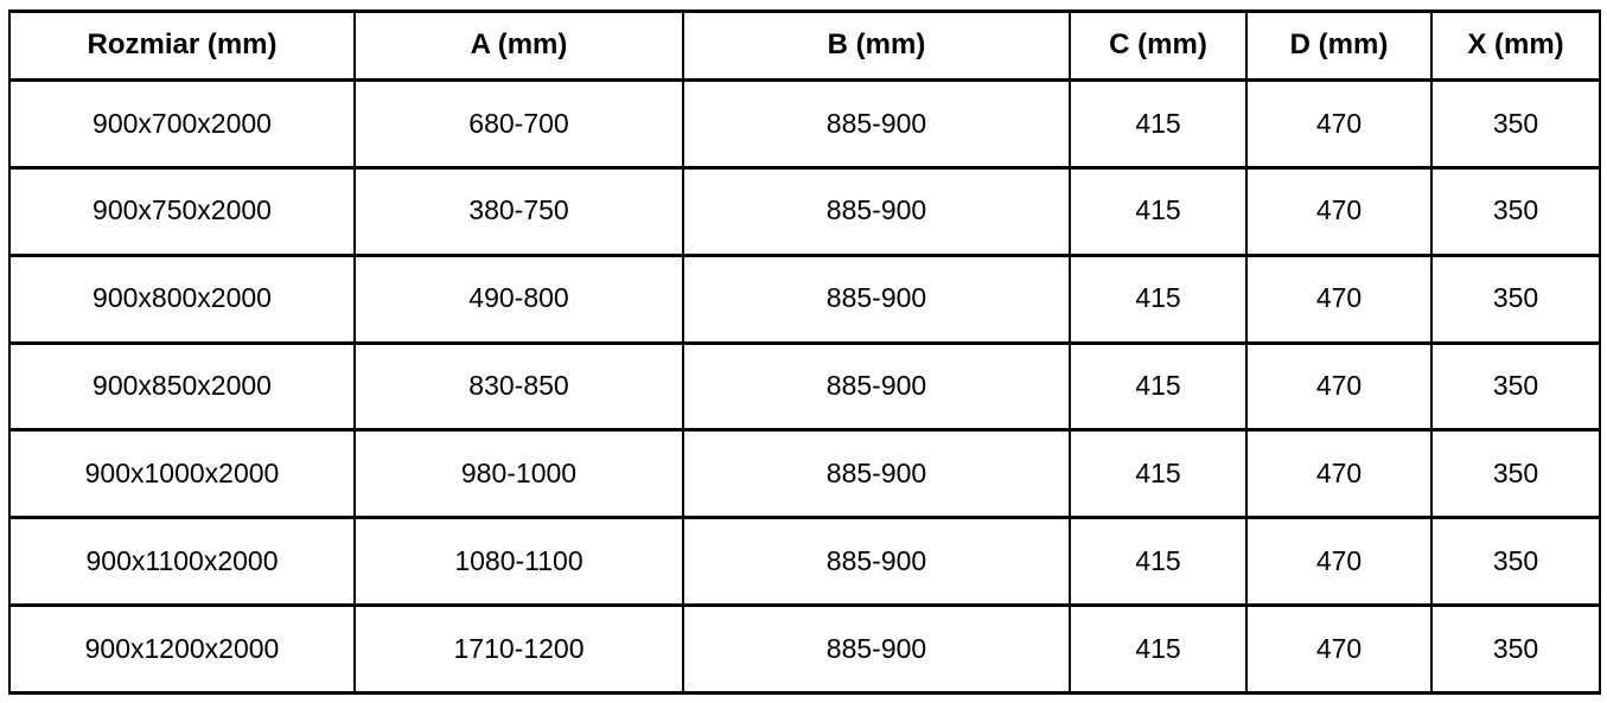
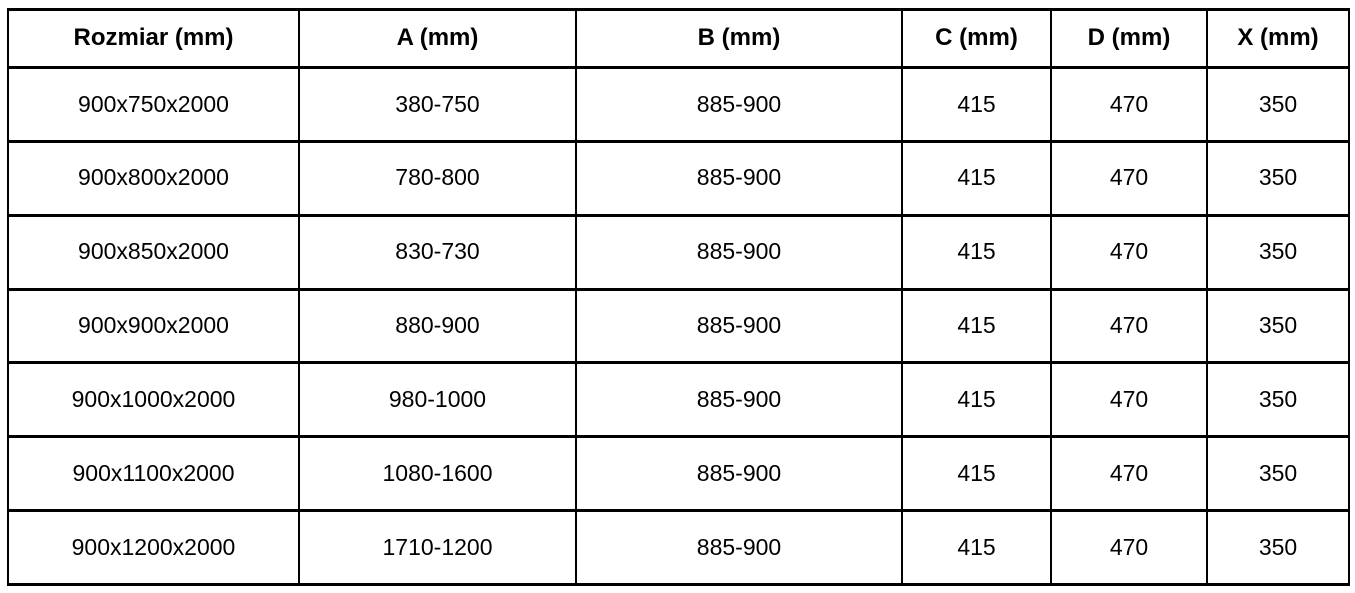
  Rozmiar (mm)	A (mm)	B (mm)	C (mm)	D (mm)	X (mm)
- 900x700x2000	680-700	885-900	415	470	350
  900x750x2000	380-750	885-900	415	470	350
- 900x800x2000	490-800	885-900	415	470	350
+ 900x800x2000	780-800	885-900	415	470	350
- 900x850x2000	830-850	885-900	415	470	350
+ 900x850x2000	830-730	885-900	415	470	350
+ 900x900x2000	880-900	885-900	415	470	350
  900x1000x2000	980-1000	885-900	415	470	350
- 900x1100x2000	1080-1100	885-900	415	470	350
+ 900x1100x2000	1080-1600	885-900	415	470	350
  900x1200x2000	1710-1200	885-900	415	470	350
